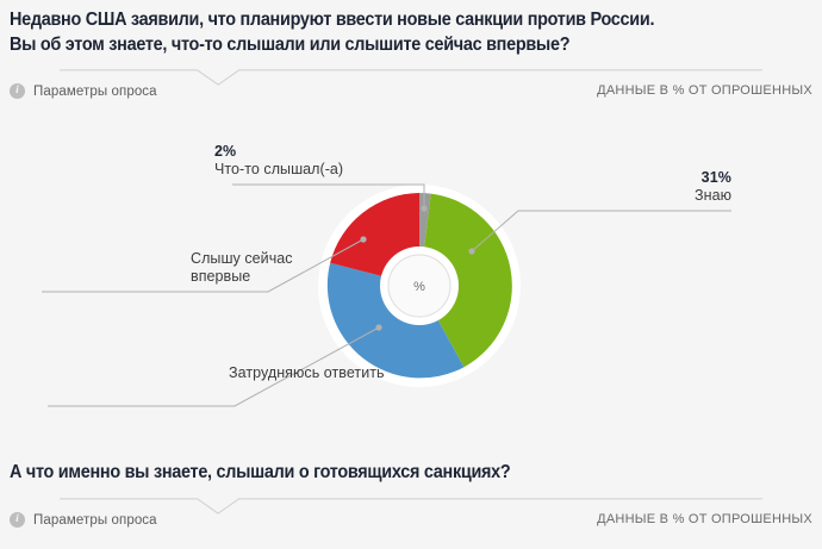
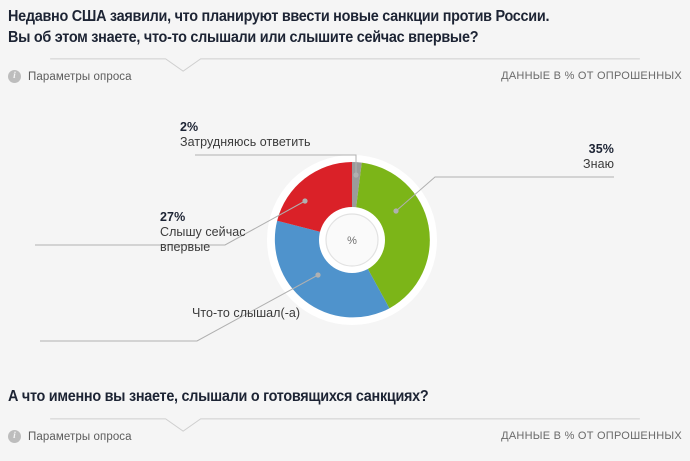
  Недавно США заявили, что планируют ввести новые санкции против России.
  Вы об этом знаете, что-то слышали или слышите сейчас впервые?
  i
  Параметры опроса
  ДАННЫЕ В % ОТ ОПРОШЕННЫХ
  %
  2%
- Что-то слышал(-а)
+ Затрудняюсь ответить
- 31%
+ 35%
  Знаю
+ 27%
  Слышу сейчас
  впервые
- Затрудняюсь ответить
+ Что-то слышал(-а)
  А что именно вы знаете, слышали о готовящихся санкциях?
  i
  Параметры опроса
  ДАННЫЕ В % ОТ ОПРОШЕННЫХ
